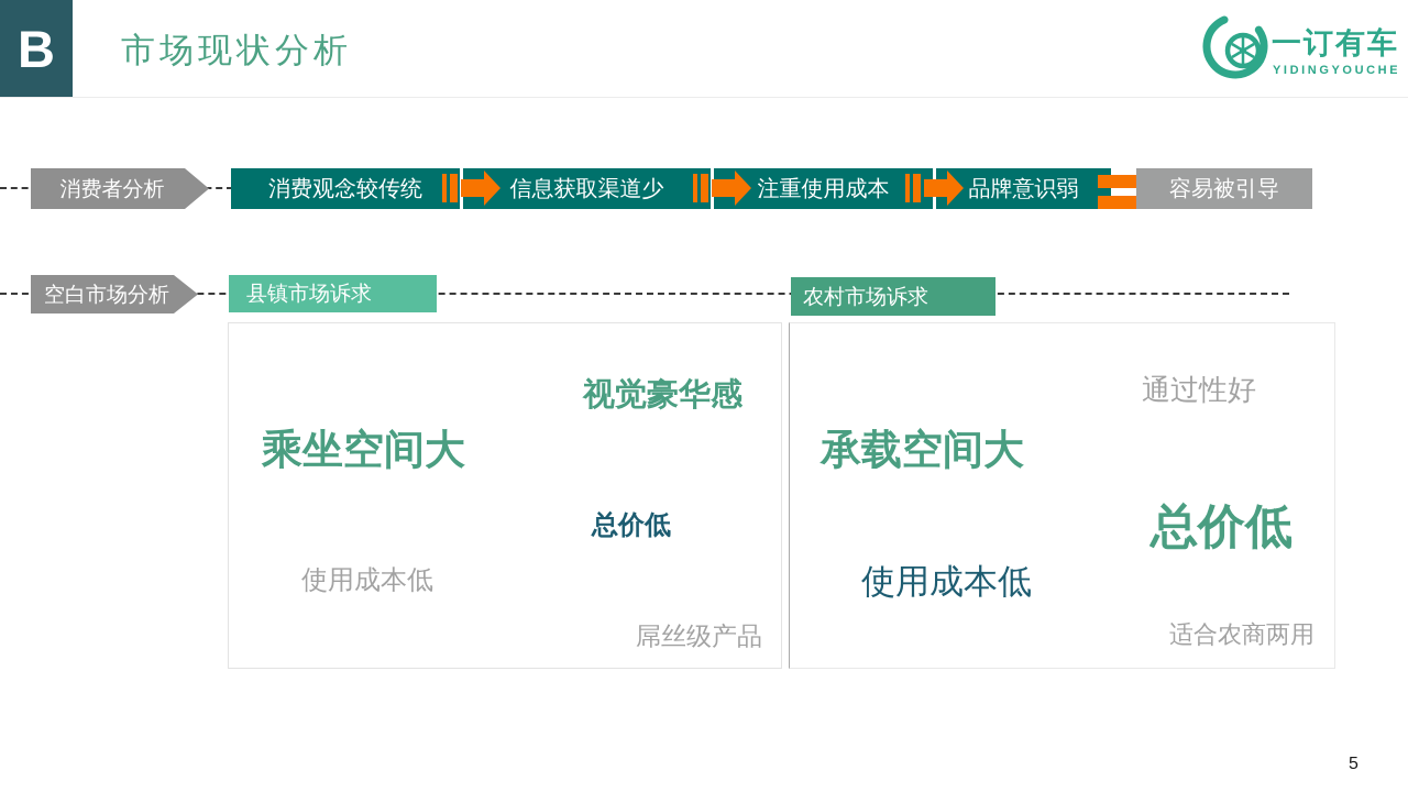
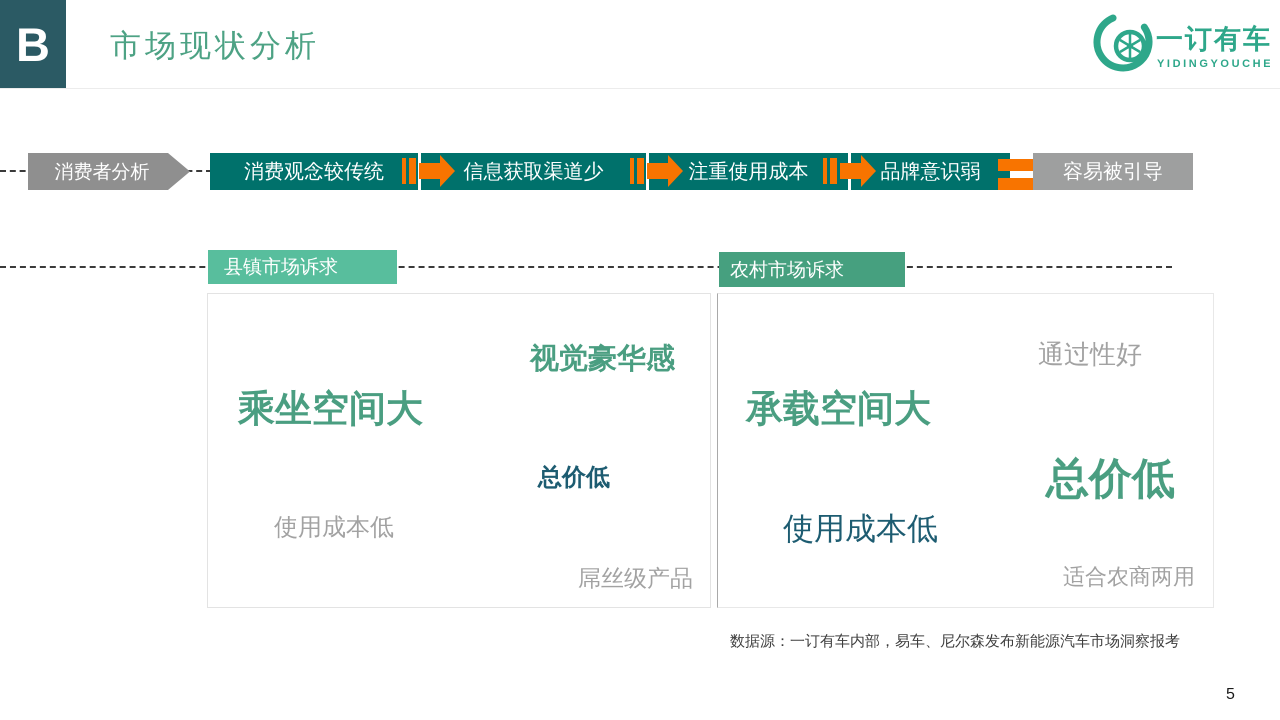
  B
  市场现状分析
  一订有车
  YIDINGYOUCHE
  消费者分析
  消费观念较传统
  信息获取渠道少
  注重使用成本
  品牌意识弱
  容易被引导
- 空白市场分析
  县镇市场诉求
  农村市场诉求
  视觉豪华感
  乘坐空间大
  总价低
  使用成本低
  屌丝级产品
  通过性好
  承载空间大
  总价低
  使用成本低
  适合农商两用
+ 数据源：一订有车内部，易车、尼尔森发布新能源汽车市场洞察报考
  5
